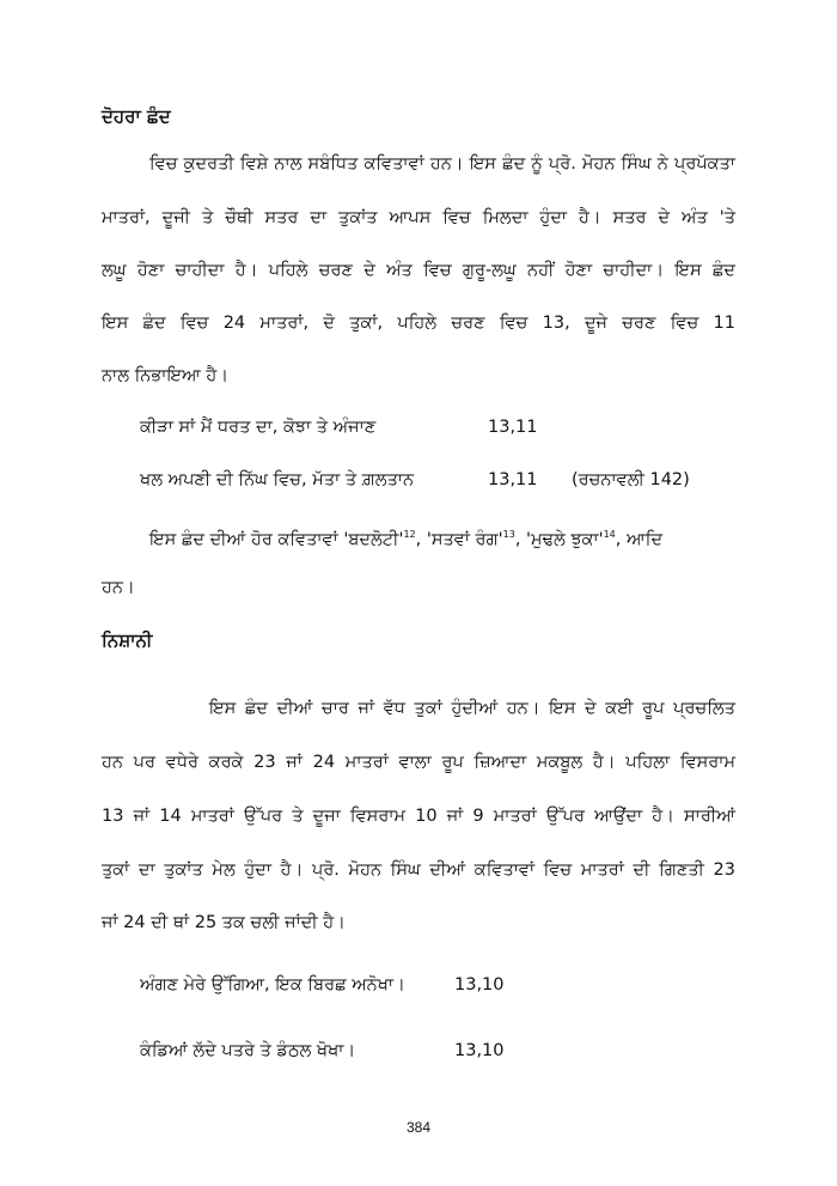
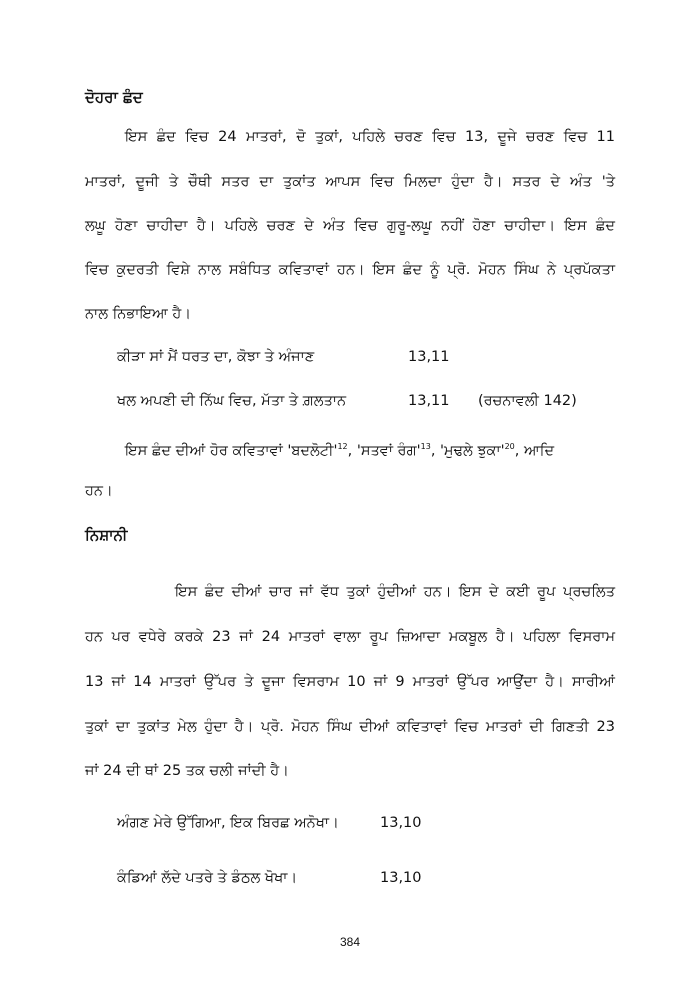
  ਦੋਹਰਾ ਛੰਦ
- ਵਿਚ ਕੁਦਰਤੀ ਵਿਸ਼ੇ ਨਾਲ ਸਬੰਧਿਤ ਕਵਿਤਾਵਾਂ ਹਨ। ਇਸ ਛੰਦ ਨੂੰ ਪ੍ਰੋ. ਮੋਹਨ ਸਿੰਘ ਨੇ ਪ੍ਰਪੱਕਤਾ
+ ਇਸ ਛੰਦ ਵਿਚ 24 ਮਾਤਰਾਂ, ਦੋ ਤੁਕਾਂ, ਪਹਿਲੇ ਚਰਣ ਵਿਚ 13, ਦੂਜੇ ਚਰਣ ਵਿਚ 11
  ਮਾਤਰਾਂ, ਦੂਜੀ ਤੇ ਚੌਥੀ ਸਤਰ ਦਾ ਤੁਕਾਂਤ ਆਪਸ ਵਿਚ ਮਿਲਦਾ ਹੁੰਦਾ ਹੈ। ਸਤਰ ਦੇ ਅੰਤ 'ਤੇ
  ਲਘੂ ਹੋਣਾ ਚਾਹੀਦਾ ਹੈ। ਪਹਿਲੇ ਚਰਣ ਦੇ ਅੰਤ ਵਿਚ ਗੁਰੂ-ਲਘੂ ਨਹੀਂ ਹੋਣਾ ਚਾਹੀਦਾ। ਇਸ ਛੰਦ
- ਇਸ ਛੰਦ ਵਿਚ 24 ਮਾਤਰਾਂ, ਦੋ ਤੁਕਾਂ, ਪਹਿਲੇ ਚਰਣ ਵਿਚ 13, ਦੂਜੇ ਚਰਣ ਵਿਚ 11
+ ਵਿਚ ਕੁਦਰਤੀ ਵਿਸ਼ੇ ਨਾਲ ਸਬੰਧਿਤ ਕਵਿਤਾਵਾਂ ਹਨ। ਇਸ ਛੰਦ ਨੂੰ ਪ੍ਰੋ. ਮੋਹਨ ਸਿੰਘ ਨੇ ਪ੍ਰਪੱਕਤਾ
  ਨਾਲ ਨਿਭਾਇਆ ਹੈ।
  ਕੀੜਾ ਸਾਂ ਮੈਂ ਧਰਤ ਦਾ, ਕੋਝਾ ਤੇ ਅੰਜਾਣ
  13,11
  ਖਲ ਅਪਣੀ ਦੀ ਨਿੱਘ ਵਿਚ, ਮੱਤਾ ਤੇ ਗ਼ਲਤਾਨ
  13,11
  (ਰਚਨਾਵਲੀ 142)
- ਇਸ ਛੰਦ ਦੀਆਂ ਹੋਰ ਕਵਿਤਾਵਾਂ 'ਬਦਲੋਟੀ'12, 'ਸਤਵਾਂ ਰੰਗ'13, 'ਮੁਢਲੇ ਝੁਕਾ'14, ਆਦਿ
+ ਇਸ ਛੰਦ ਦੀਆਂ ਹੋਰ ਕਵਿਤਾਵਾਂ 'ਬਦਲੋਟੀ'12, 'ਸਤਵਾਂ ਰੰਗ'13, 'ਮੁਢਲੇ ਝੁਕਾ'20, ਆਦਿ
  ਹਨ।
  ਨਿਸ਼ਾਨੀ
  ਇਸ ਛੰਦ ਦੀਆਂ ਚਾਰ ਜਾਂ ਵੱਧ ਤੁਕਾਂ ਹੁੰਦੀਆਂ ਹਨ। ਇਸ ਦੇ ਕਈ ਰੂਪ ਪ੍ਰਚਲਿਤ
  ਹਨ ਪਰ ਵਧੇਰੇ ਕਰਕੇ 23 ਜਾਂ 24 ਮਾਤਰਾਂ ਵਾਲਾ ਰੂਪ ਜ਼ਿਆਦਾ ਮਕਬੂਲ ਹੈ। ਪਹਿਲਾ ਵਿਸਰਾਮ
  13 ਜਾਂ 14 ਮਾਤਰਾਂ ਉੱਪਰ ਤੇ ਦੂਜਾ ਵਿਸਰਾਮ 10 ਜਾਂ 9 ਮਾਤਰਾਂ ਉੱਪਰ ਆਉਂਦਾ ਹੈ। ਸਾਰੀਆਂ
  ਤੁਕਾਂ ਦਾ ਤੁਕਾਂਤ ਮੇਲ ਹੁੰਦਾ ਹੈ। ਪ੍ਰੋ. ਮੋਹਨ ਸਿੰਘ ਦੀਆਂ ਕਵਿਤਾਵਾਂ ਵਿਚ ਮਾਤਰਾਂ ਦੀ ਗਿਣਤੀ 23
  ਜਾਂ 24 ਦੀ ਥਾਂ 25 ਤਕ ਚਲੀ ਜਾਂਦੀ ਹੈ।
  ਅੰਗਣ ਮੇਰੇ ਉੱਗਿਆ, ਇਕ ਬਿਰਛ ਅਨੋਖਾ।
  13,10
  ਕੰਡਿਆਂ ਲੱਦੇ ਪਤਰੇ ਤੇ ਡੰਠਲ ਖੋਖਾ।
  13,10
  384
